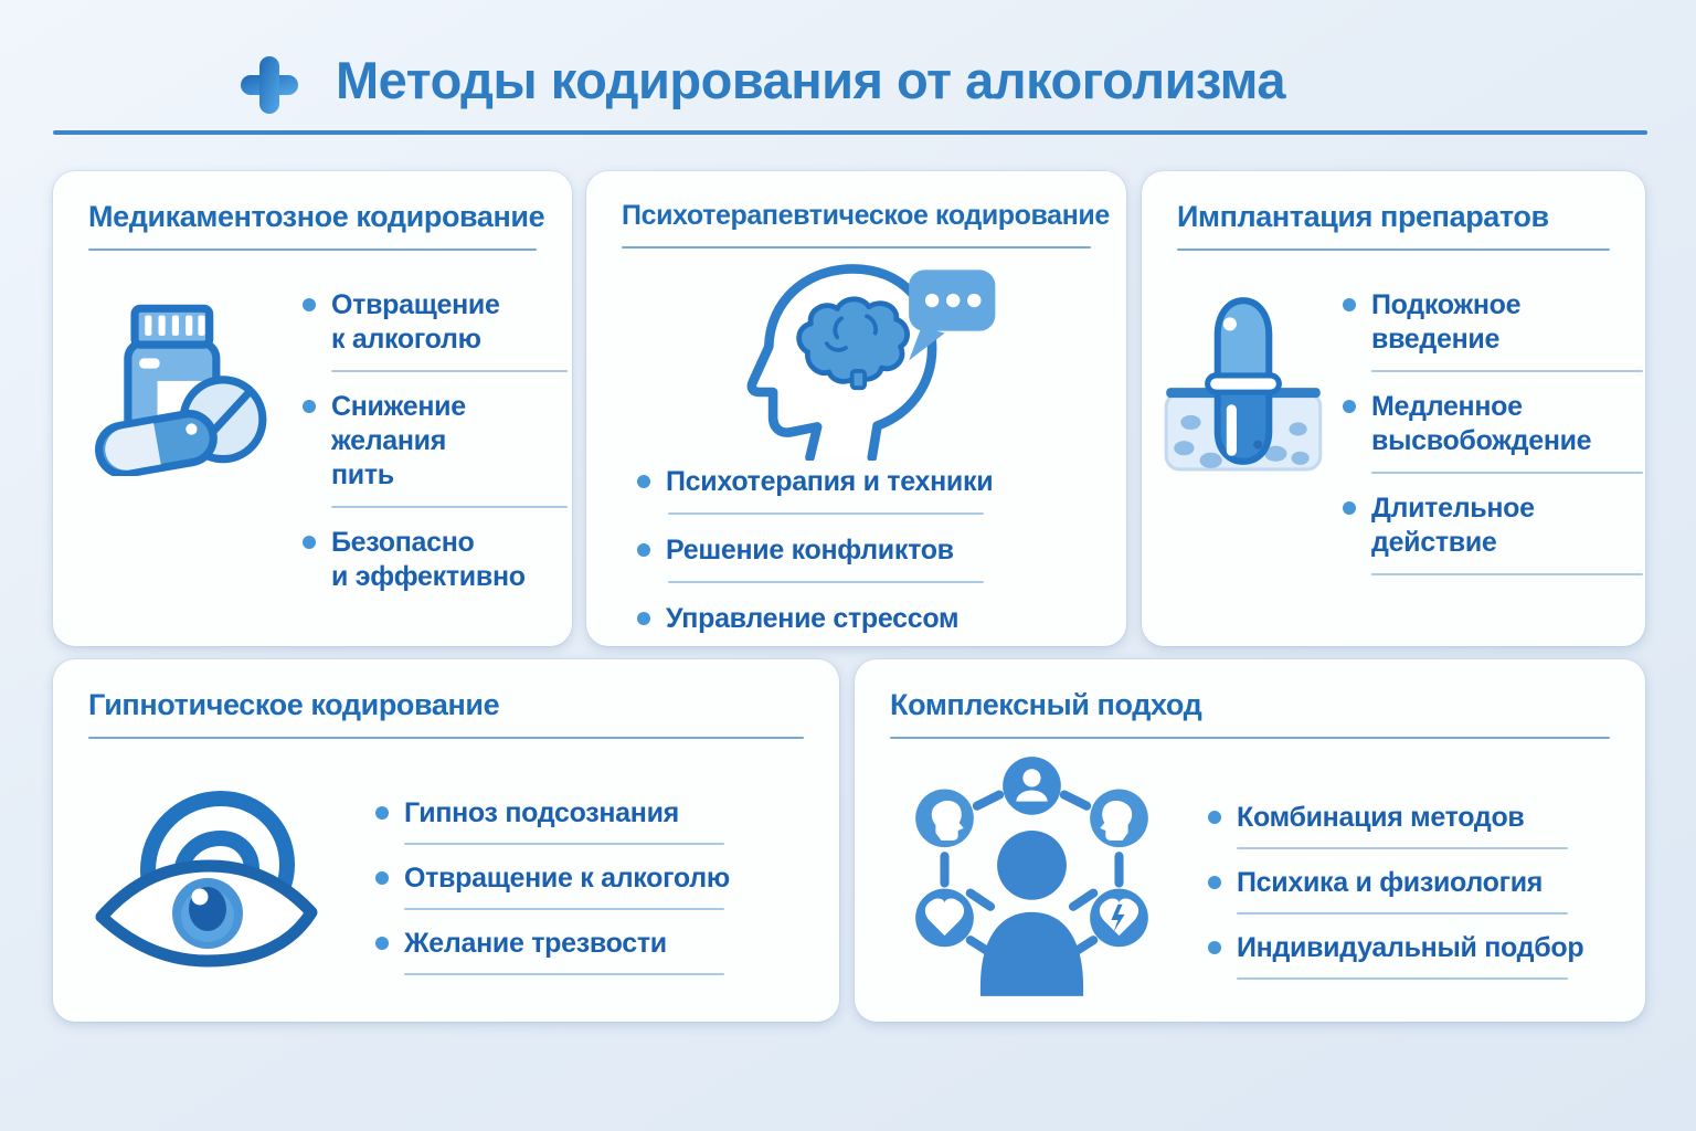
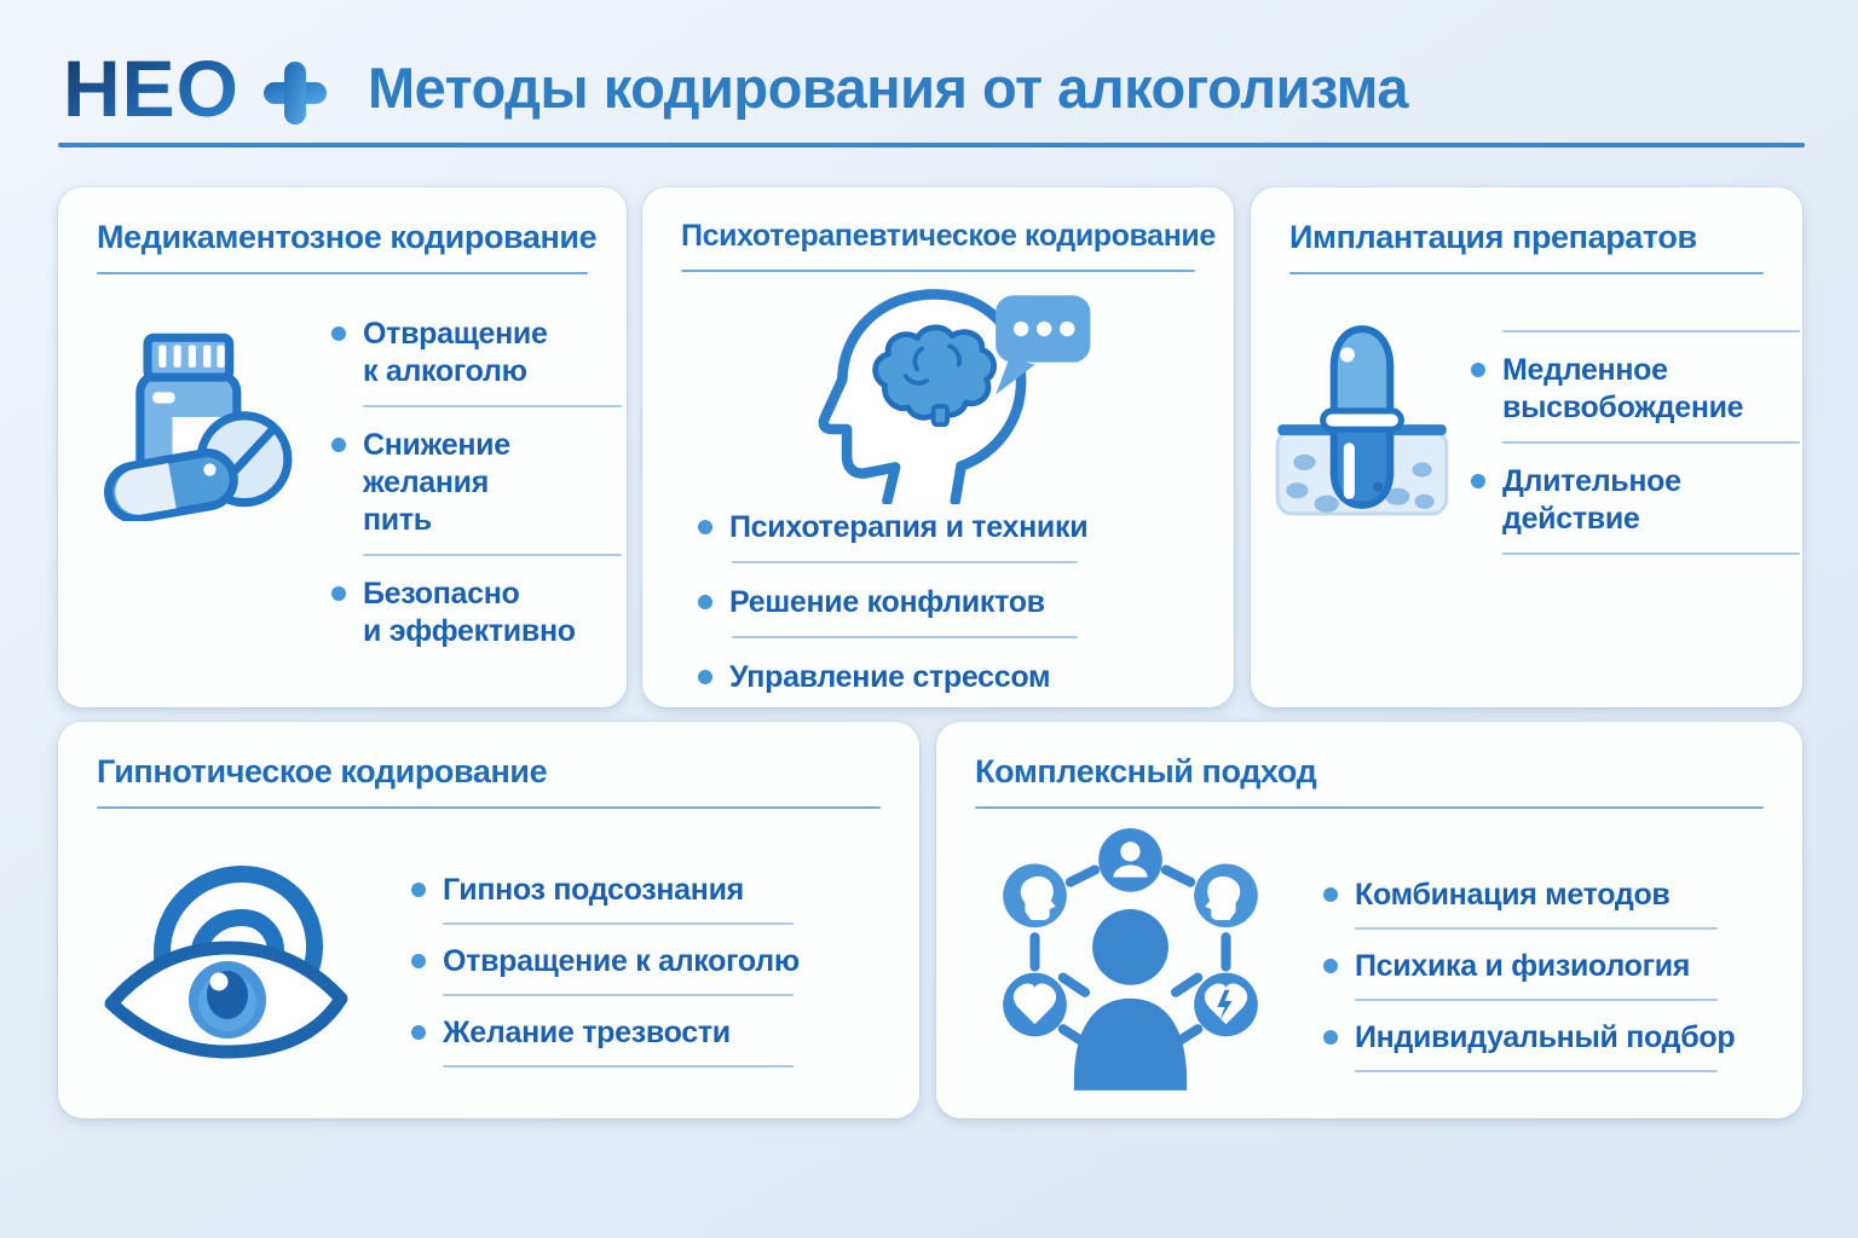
+ НЕО
  Методы кодирования от алкоголизма
  Медикаментозное кодирование
  Отвращение
  к алкоголю
  Снижение желания
  пить
  Безопасно
  и эффективно
  Психотерапевтическое кодирование
  Психотерапия и техники
  Решение конфликтов
  Управление стрессом
  Имплантация препаратов
- Подкожное введение
  Медленное
  высвобождение
  Длительное действие
  Гипнотическое кодирование
  Гипноз подсознания
  Отвращение к алкоголю
  Желание трезвости
  Комплексный подход
  Комбинация методов
  Психика и физиология
  Индивидуальный подбор
